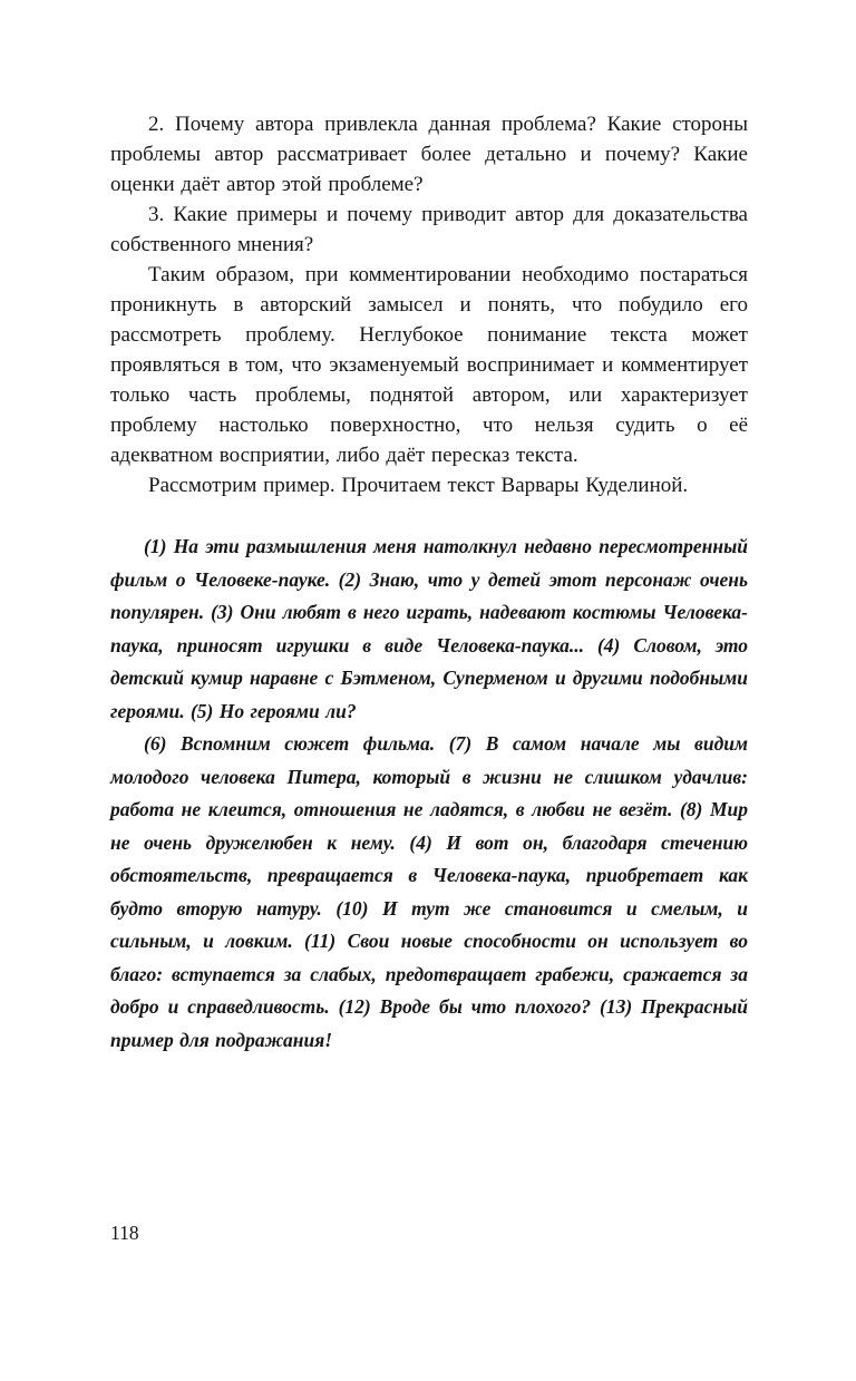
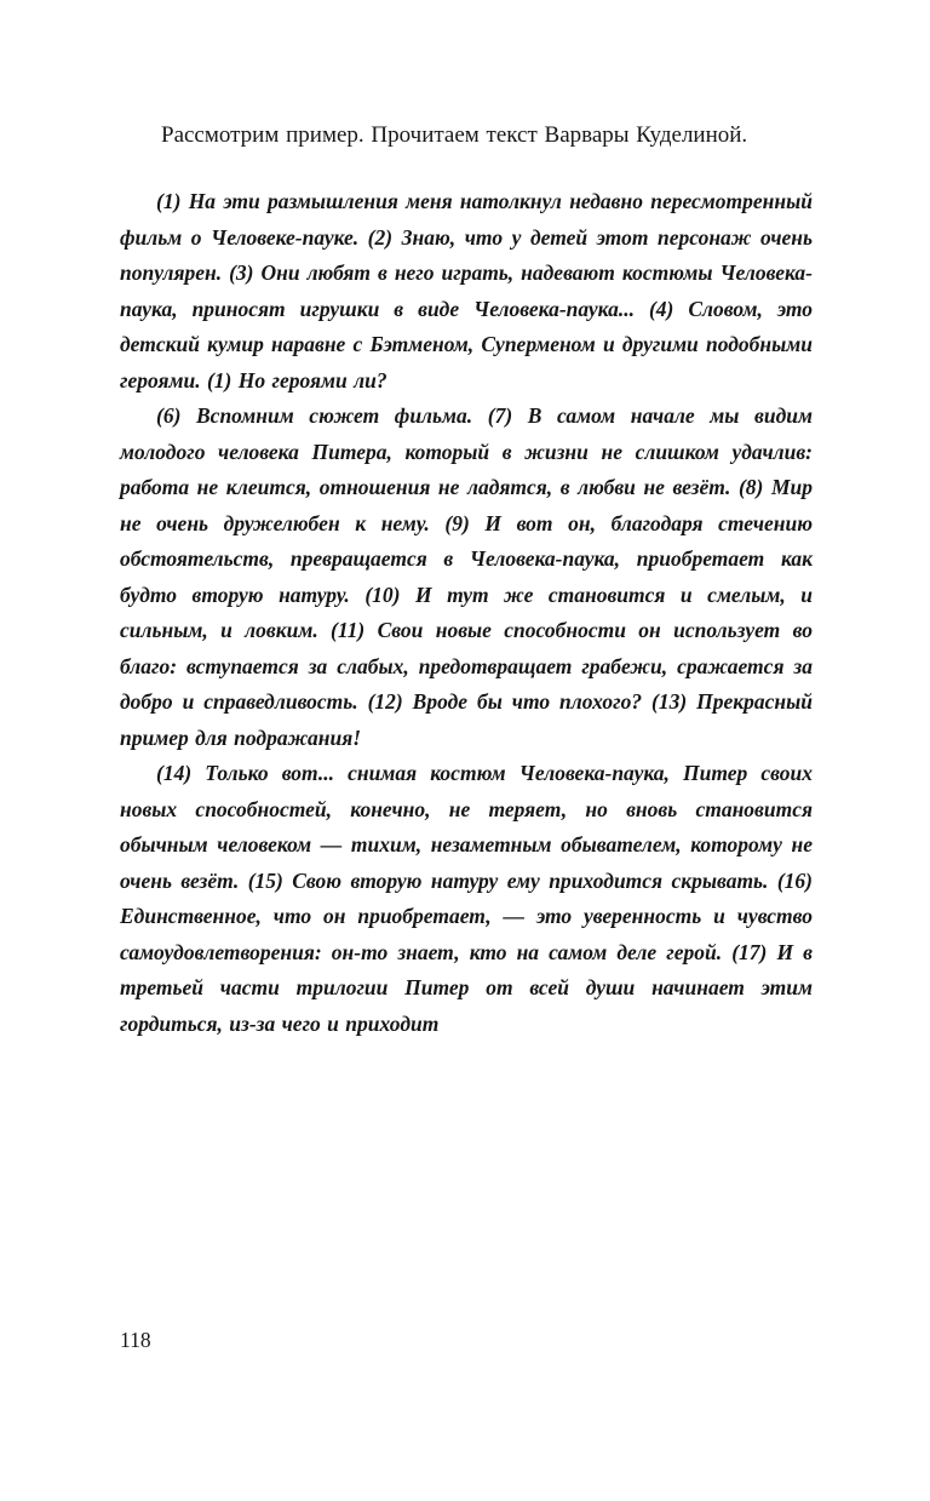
- 2. Почему автора привлекла данная проблема? Какие стороны проблемы автор рассматривает более детально и почему? Какие оценки даёт автор этой проблеме?
- 3. Какие примеры и почему приводит автор для доказательства собственного мнения?
- Таким образом, при комментировании необходимо постараться проникнуть в авторский замысел и понять, что побудило его рассмотреть проблему. Неглубокое понимание текста может проявляться в том, что экзаменуемый воспринимает и комментирует только часть проблемы, поднятой автором, или характеризует проблему настолько поверхностно, что нельзя судить о её адекватном восприятии, либо даёт пересказ текста.
  Рассмотрим пример. Прочитаем текст Варвары Куделиной.
- (1) На эти размышления меня натолкнул недавно пересмотренный фильм о Человеке-пауке. (2) Знаю, что у детей этот персонаж очень популярен. (3) Они любят в него играть, надевают костюмы Человека-паука, приносят игрушки в виде Человека-паука... (4) Словом, это детский кумир наравне с Бэтменом, Суперменом и другими подобными героями. (5) Но героями ли?
+ (1) На эти размышления меня натолкнул недавно пересмотренный фильм о Человеке-пауке. (2) Знаю, что у детей этот персонаж очень популярен. (3) Они любят в него играть, надевают костюмы Человека-паука, приносят игрушки в виде Человека-паука... (4) Словом, это детский кумир наравне с Бэтменом, Суперменом и другими подобными героями. (1) Но героями ли?
- (6) Вспомним сюжет фильма. (7) В самом начале мы видим молодого человека Питера, который в жизни не слишком удачлив: работа не клеится, отношения не ладятся, в любви не везёт. (8) Мир не очень дружелюбен к нему. (4) И вот он, благодаря стечению обстоятельств, превращается в Человека-паука, приобретает как будто вторую натуру. (10) И тут же становится и смелым, и сильным, и ловким. (11) Свои новые способности он использует во благо: вступается за слабых, предотвращает грабежи, сражается за добро и справедливость. (12) Вроде бы что плохого? (13) Прекрасный пример для подражания!
+ (6) Вспомним сюжет фильма. (7) В самом начале мы видим молодого человека Питера, который в жизни не слишком удачлив: работа не клеится, отношения не ладятся, в любви не везёт. (8) Мир не очень дружелюбен к нему. (9) И вот он, благодаря стечению обстоятельств, превращается в Человека-паука, приобретает как будто вторую натуру. (10) И тут же становится и смелым, и сильным, и ловким. (11) Свои новые способности он использует во благо: вступается за слабых, предотвращает грабежи, сражается за добро и справедливость. (12) Вроде бы что плохого? (13) Прекрасный пример для подражания!
+ (14) Только вот... снимая костюм Человека-паука, Питер своих новых способностей, конечно, не теряет, но вновь становится обычным человеком — тихим, незаметным обывателем, которому не очень везёт. (15) Свою вторую натуру ему приходится скрывать. (16) Единственное, что он приобретает, — это уверенность и чувство самоудовлетворения: он-то знает, кто на самом деле герой. (17) И в третьей части трилогии Питер от всей души начинает этим гордиться, из-за чего и приходит
  118
